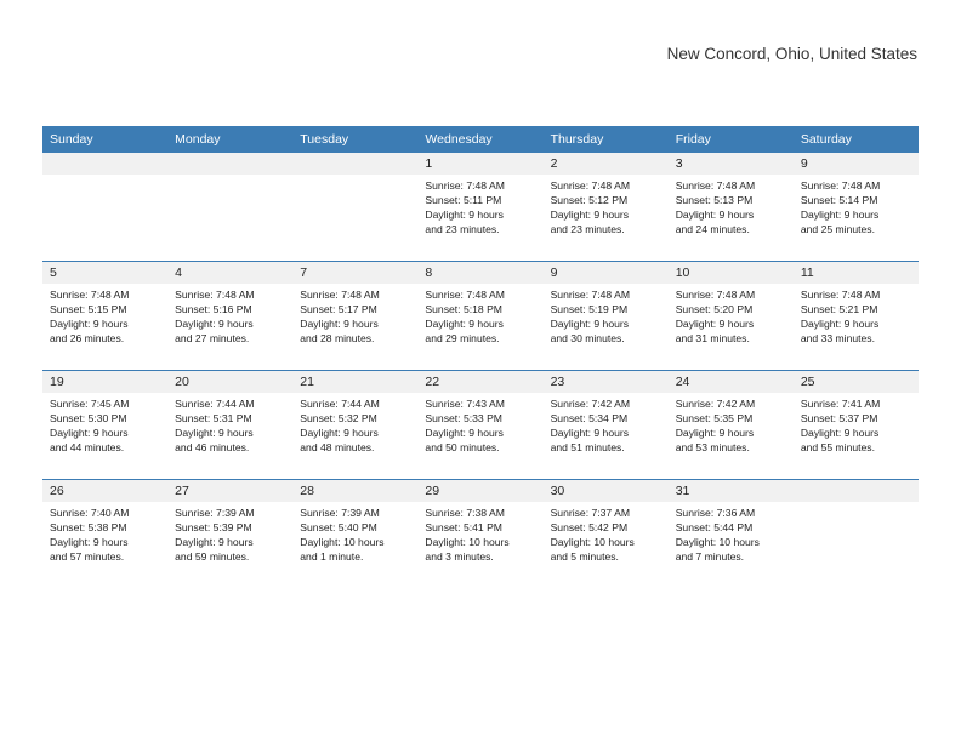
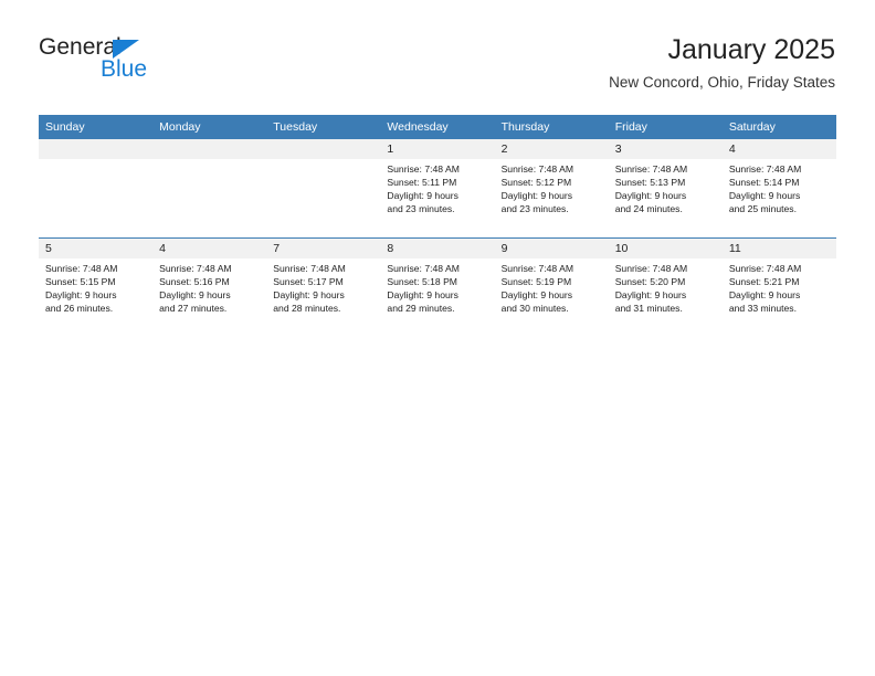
+ General
+ Blue
+ January 2025
- New Concord, Ohio, United States
+ New Concord, Ohio, Friday States
  Sunday	Monday	Tuesday	Wednesday	Thursday	Friday	Saturday
- 			1Sunrise: 7:48 AMSunset: 5:11 PMDaylight: 9 hoursand 23 minutes.	2Sunrise: 7:48 AMSunset: 5:12 PMDaylight: 9 hoursand 23 minutes.	3Sunrise: 7:48 AMSunset: 5:13 PMDaylight: 9 hoursand 24 minutes.	9Sunrise: 7:48 AMSunset: 5:14 PMDaylight: 9 hoursand 25 minutes.
+ 			1Sunrise: 7:48 AMSunset: 5:11 PMDaylight: 9 hoursand 23 minutes.	2Sunrise: 7:48 AMSunset: 5:12 PMDaylight: 9 hoursand 23 minutes.	3Sunrise: 7:48 AMSunset: 5:13 PMDaylight: 9 hoursand 24 minutes.	4Sunrise: 7:48 AMSunset: 5:14 PMDaylight: 9 hoursand 25 minutes.
  5Sunrise: 7:48 AMSunset: 5:15 PMDaylight: 9 hoursand 26 minutes.	4Sunrise: 7:48 AMSunset: 5:16 PMDaylight: 9 hoursand 27 minutes.	7Sunrise: 7:48 AMSunset: 5:17 PMDaylight: 9 hoursand 28 minutes.	8Sunrise: 7:48 AMSunset: 5:18 PMDaylight: 9 hoursand 29 minutes.	9Sunrise: 7:48 AMSunset: 5:19 PMDaylight: 9 hoursand 30 minutes.	10Sunrise: 7:48 AMSunset: 5:20 PMDaylight: 9 hoursand 31 minutes.	11Sunrise: 7:48 AMSunset: 5:21 PMDaylight: 9 hoursand 33 minutes.
- 19Sunrise: 7:45 AMSunset: 5:30 PMDaylight: 9 hoursand 44 minutes.	20Sunrise: 7:44 AMSunset: 5:31 PMDaylight: 9 hoursand 46 minutes.	21Sunrise: 7:44 AMSunset: 5:32 PMDaylight: 9 hoursand 48 minutes.	22Sunrise: 7:43 AMSunset: 5:33 PMDaylight: 9 hoursand 50 minutes.	23Sunrise: 7:42 AMSunset: 5:34 PMDaylight: 9 hoursand 51 minutes.	24Sunrise: 7:42 AMSunset: 5:35 PMDaylight: 9 hoursand 53 minutes.	25Sunrise: 7:41 AMSunset: 5:37 PMDaylight: 9 hoursand 55 minutes.
- 26Sunrise: 7:40 AMSunset: 5:38 PMDaylight: 9 hoursand 57 minutes.	27Sunrise: 7:39 AMSunset: 5:39 PMDaylight: 9 hoursand 59 minutes.	28Sunrise: 7:39 AMSunset: 5:40 PMDaylight: 10 hoursand 1 minute.	29Sunrise: 7:38 AMSunset: 5:41 PMDaylight: 10 hoursand 3 minutes.	30Sunrise: 7:37 AMSunset: 5:42 PMDaylight: 10 hoursand 5 minutes.	31Sunrise: 7:36 AMSunset: 5:44 PMDaylight: 10 hoursand 7 minutes.
